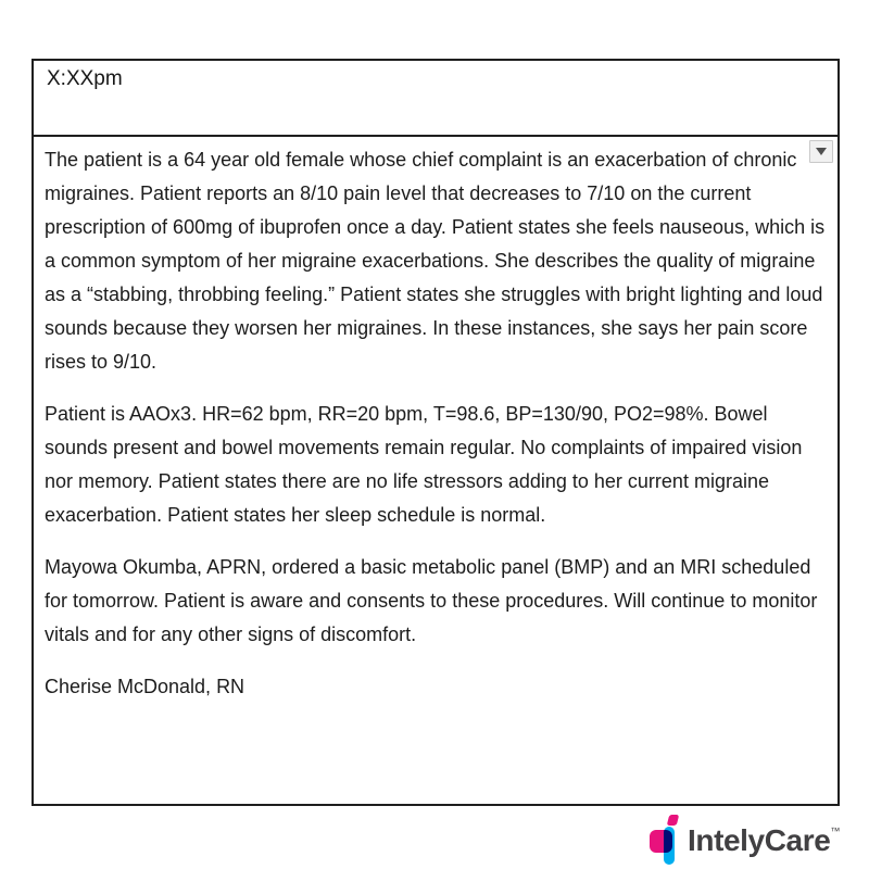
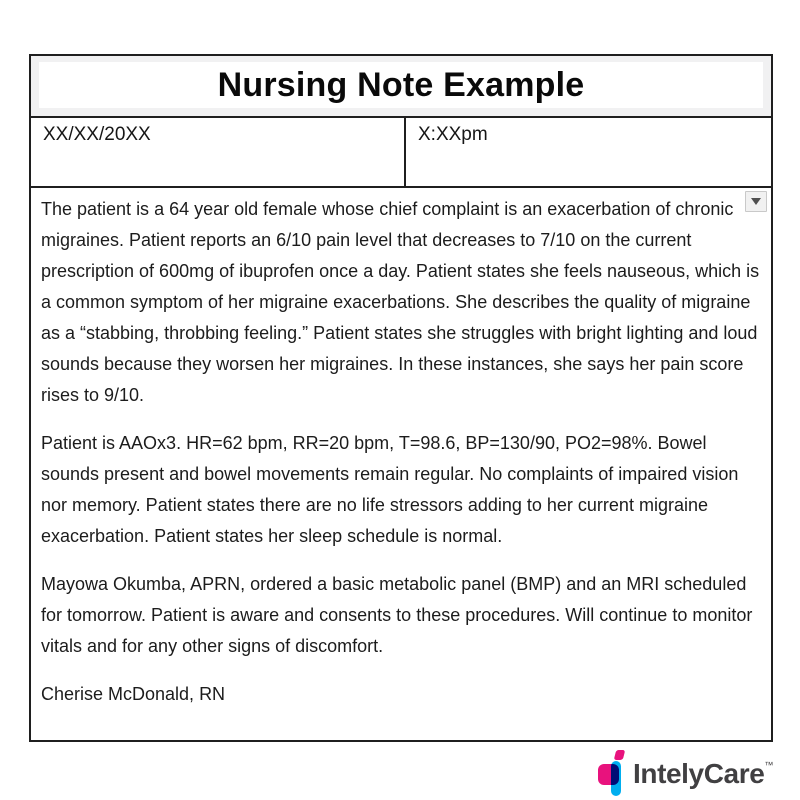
+ Nursing Note Example
+ XX/XX/20XX
  X:XXpm
- The patient is a 64 year old female whose chief complaint is an exacerbation of chronic migraines. Patient reports an 8/10 pain level that decreases to 7/10 on the current prescription of 600mg of ibuprofen once a day. Patient states she feels nauseous, which is a common symptom of her migraine exacerbations. She describes the quality of migraine as a “stabbing, throbbing feeling.” Patient states she struggles with bright lighting and loud sounds because they worsen her migraines. In these instances, she says her pain score rises to 9/10.
+ The patient is a 64 year old female whose chief complaint is an exacerbation of chronic migraines. Patient reports an 6/10 pain level that decreases to 7/10 on the current prescription of 600mg of ibuprofen once a day. Patient states she feels nauseous, which is a common symptom of her migraine exacerbations. She describes the quality of migraine as a “stabbing, throbbing feeling.” Patient states she struggles with bright lighting and loud sounds because they worsen her migraines. In these instances, she says her pain score rises to 9/10.
  Patient is AAOx3. HR=62 bpm, RR=20 bpm, T=98.6, BP=130/90, PO2=98%. Bowel sounds present and bowel movements remain regular. No complaints of impaired vision nor memory. Patient states there are no life stressors adding to her current migraine exacerbation. Patient states her sleep schedule is normal.
  Mayowa Okumba, APRN, ordered a basic metabolic panel (BMP) and an MRI scheduled for tomorrow. Patient is aware and consents to these procedures. Will continue to monitor vitals and for any other signs of discomfort.
  Cherise McDonald, RN
  IntelyCare™
